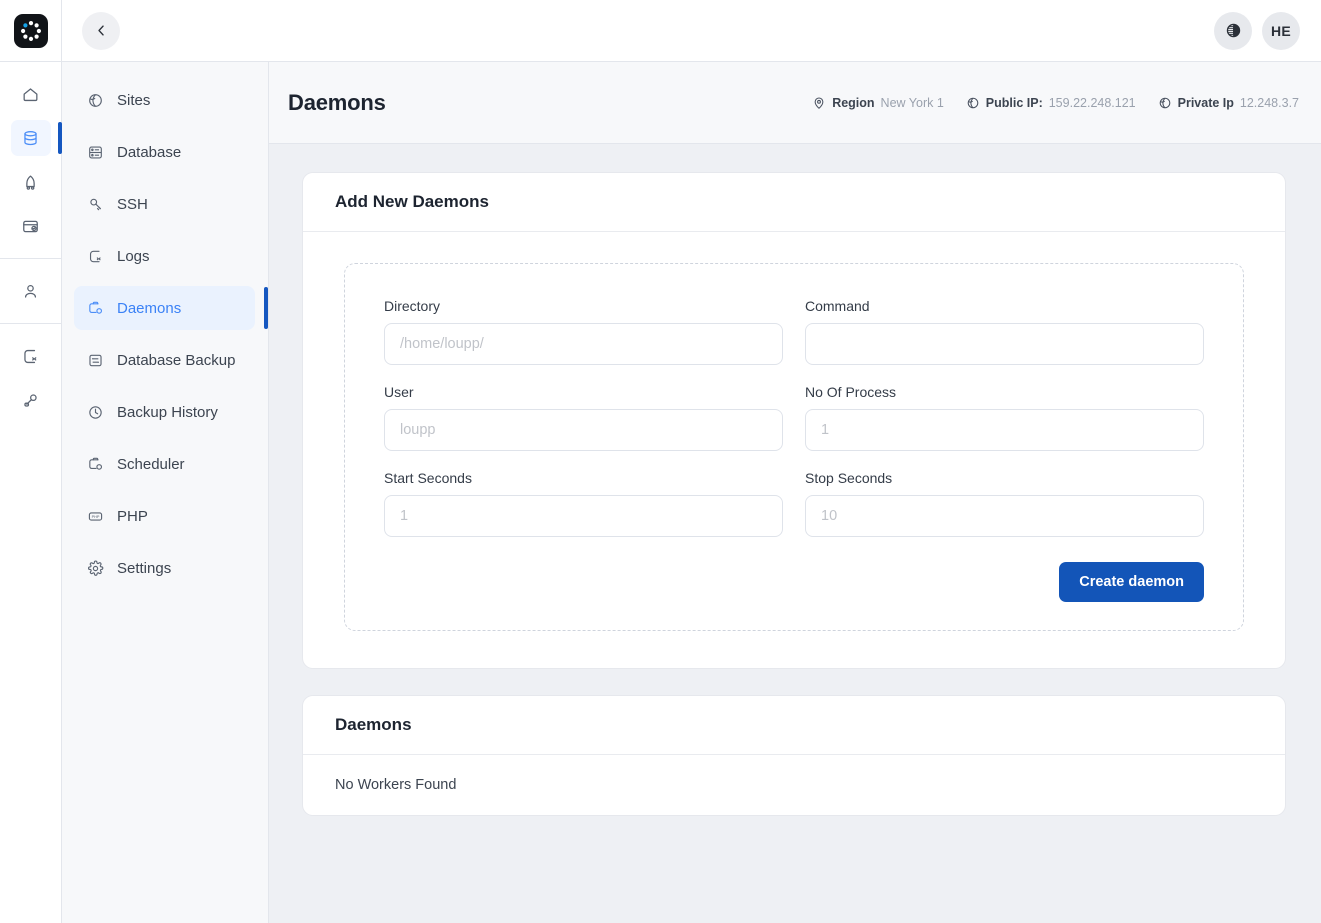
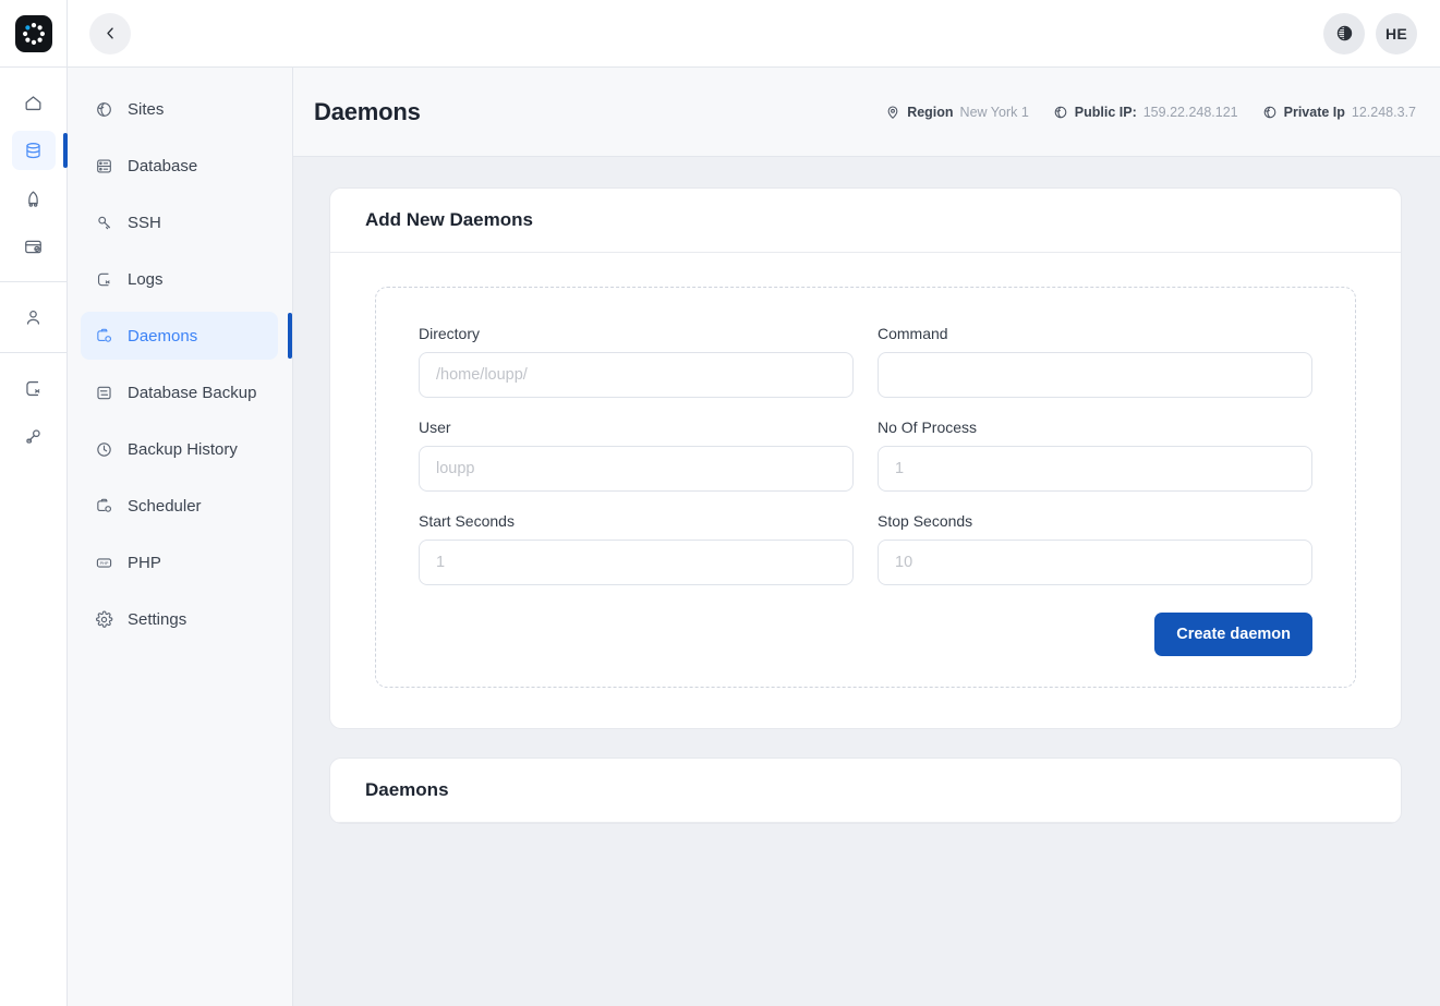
  HE
  Sites
  Database
  SSH
  Logs
  Daemons
  Database Backup
  Backup History
  Scheduler
  PHP
  Settings
  Daemons
  Region
  New York 1
  Public IP:
  159.22.248.121
  Private Ip
  12.248.3.7
  Add New Daemons
  Directory
  /home/loupp/
  Command
  User
  loupp
  No Of Process
  1
  Start Seconds
  1
  Stop Seconds
  10
  Create daemon
  Daemons
- No Workers Found
